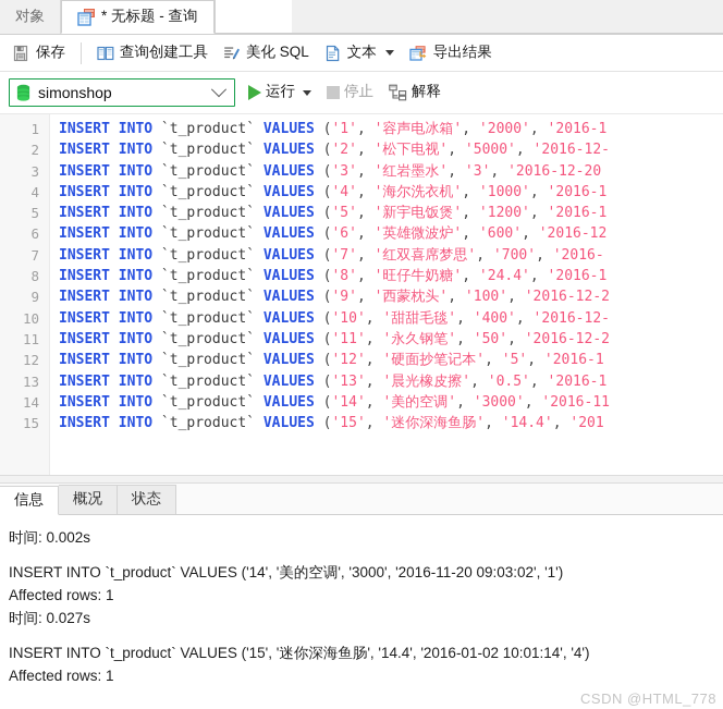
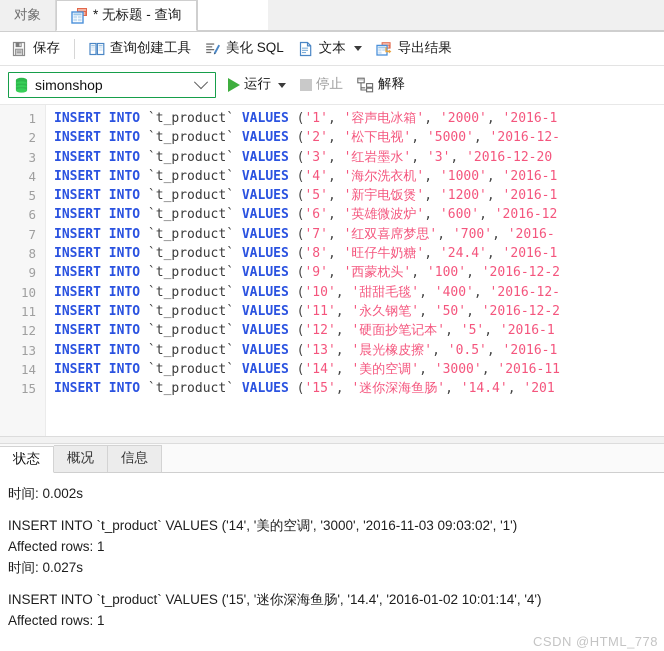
  对象
  * 无标题 - 查询
  保存
  查询创建工具
  美化 SQL
  文本
  导出结果
  simonshop
  运行
  停止
  解释
  1
  2
  3
  4
  5
  6
  7
  8
  9
  10
  11
  12
  13
  14
  15
  INSERT INTO `t_product` VALUES ('1', '容声电冰箱', '2000', '2016-1
  INSERT INTO `t_product` VALUES ('2', '松下电视', '5000', '2016-12-
  INSERT INTO `t_product` VALUES ('3', '红岩墨水', '3', '2016-12-20
  INSERT INTO `t_product` VALUES ('4', '海尔洗衣机', '1000', '2016-1
  INSERT INTO `t_product` VALUES ('5', '新宇电饭煲', '1200', '2016-1
  INSERT INTO `t_product` VALUES ('6', '英雄微波炉', '600', '2016-12
  INSERT INTO `t_product` VALUES ('7', '红双喜席梦思', '700', '2016-
  INSERT INTO `t_product` VALUES ('8', '旺仔牛奶糖', '24.4', '2016-1
  INSERT INTO `t_product` VALUES ('9', '西蒙枕头', '100', '2016-12-2
  INSERT INTO `t_product` VALUES ('10', '甜甜毛毯', '400', '2016-12-
  INSERT INTO `t_product` VALUES ('11', '永久钢笔', '50', '2016-12-2
  INSERT INTO `t_product` VALUES ('12', '硬面抄笔记本', '5', '2016-1
  INSERT INTO `t_product` VALUES ('13', '晨光橡皮擦', '0.5', '2016-1
  INSERT INTO `t_product` VALUES ('14', '美的空调', '3000', '2016-11
  INSERT INTO `t_product` VALUES ('15', '迷你深海鱼肠', '14.4', '201
- 信息
+ 状态
  概况
- 状态
+ 信息
  时间: 0.002s
- INSERT INTO `t_product` VALUES ('14', '美的空调', '3000', '2016-11-20 09:03:02', '1')
+ INSERT INTO `t_product` VALUES ('14', '美的空调', '3000', '2016-11-03 09:03:02', '1')
  Affected rows: 1
  时间: 0.027s
  INSERT INTO `t_product` VALUES ('15', '迷你深海鱼肠', '14.4', '2016-01-02 10:01:14', '4')
  Affected rows: 1
  CSDN @HTML_778
